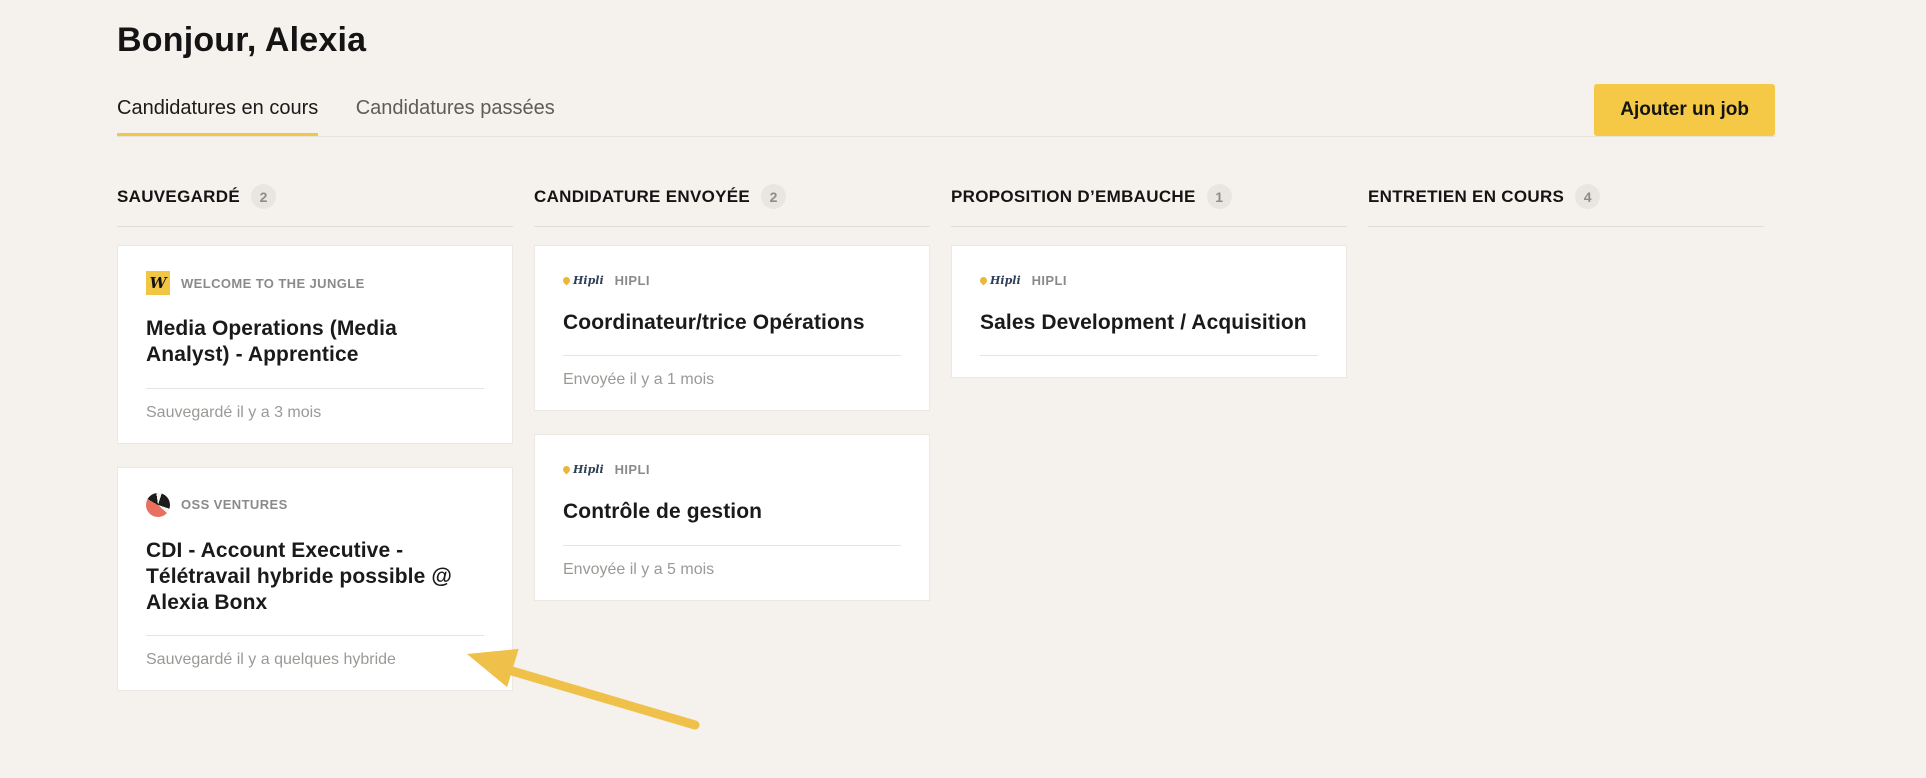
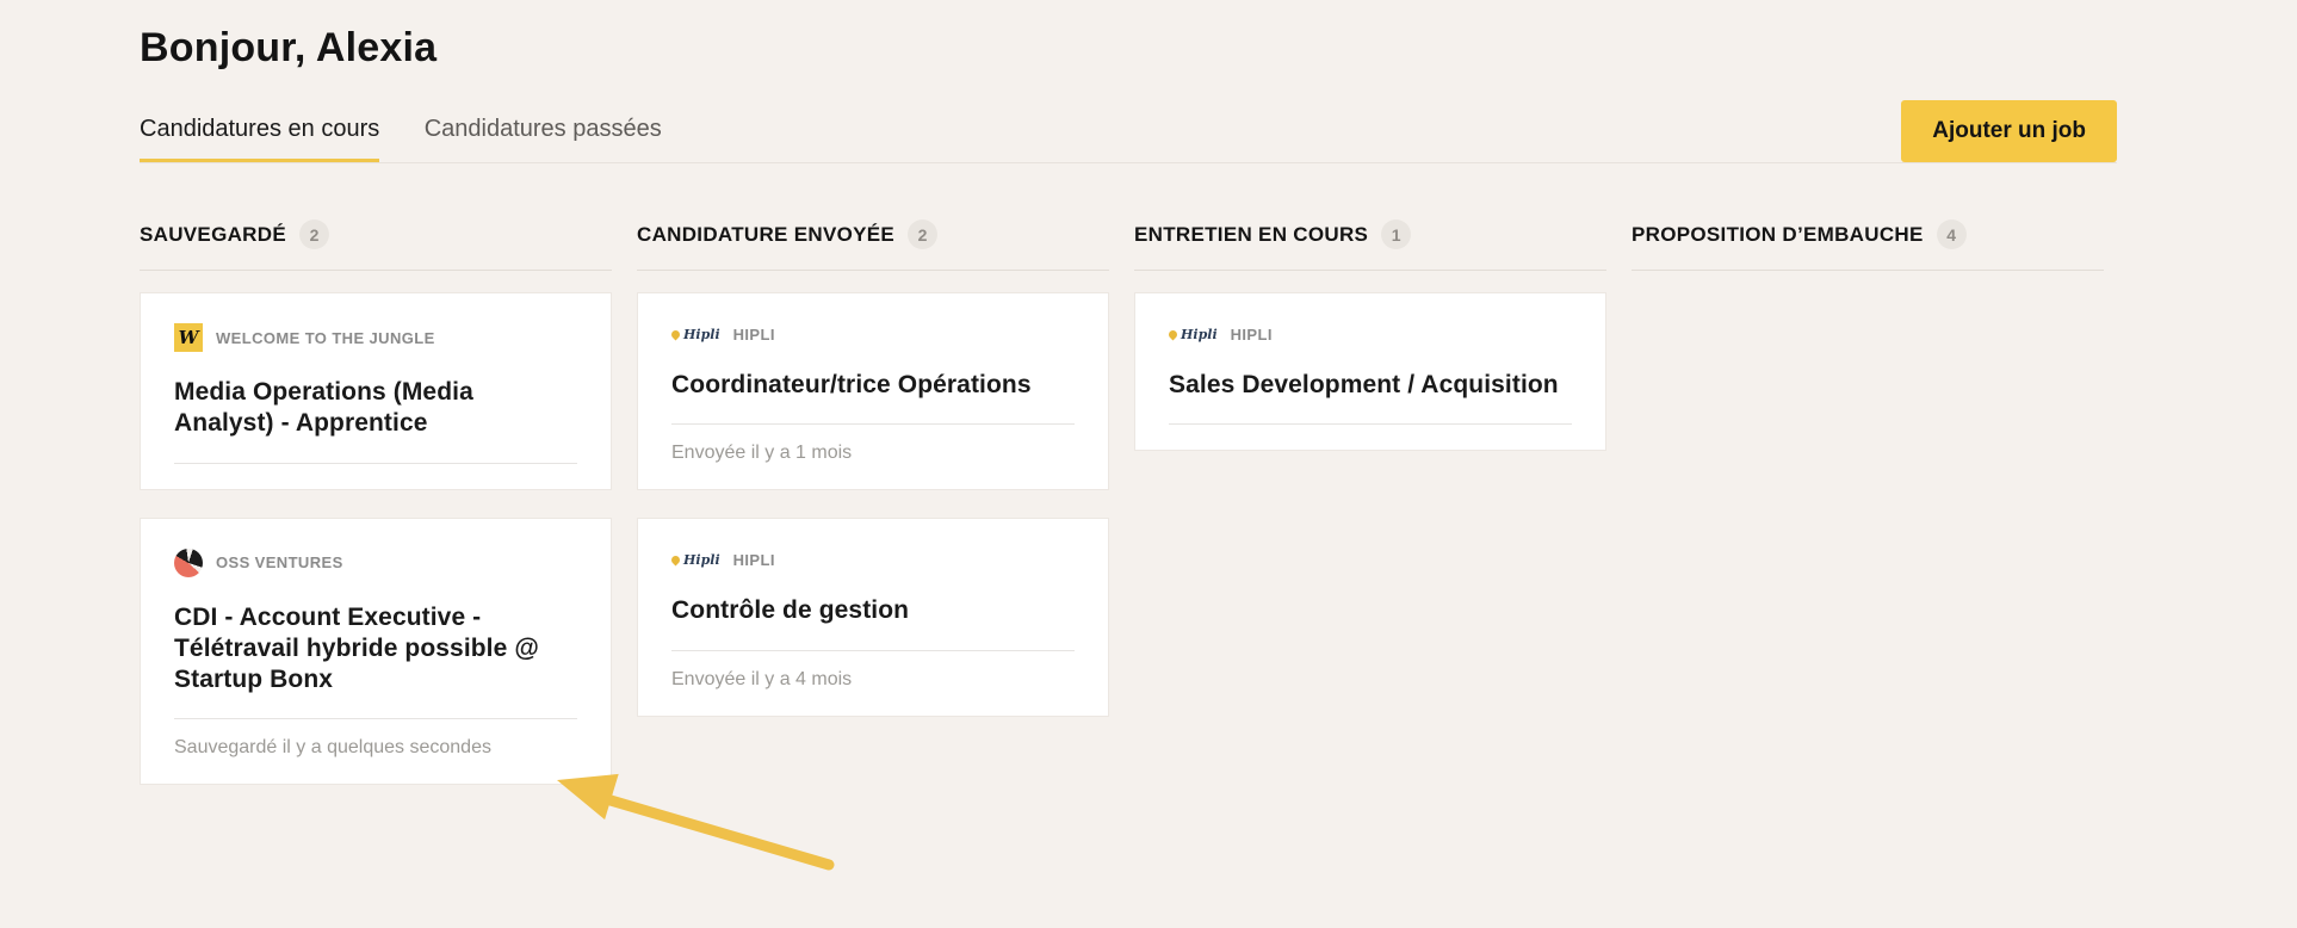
  Bonjour, Alexia
  Ajouter un job
  Candidatures en cours Candidatures passées
  SAUVEGARDÉ
  2
  W
  WELCOME TO THE JUNGLE
  Media Operations (Media Analyst) - Apprentice
- Sauvegardé il y a 3 mois
  OSS VENTURES
- CDI - Account Executive - Télétravail hybride possible @ Alexia Bonx
+ CDI - Account Executive - Télétravail hybride possible @ Startup Bonx
- Sauvegardé il y a quelques hybride
+ Sauvegardé il y a quelques secondes
  CANDIDATURE ENVOYÉE
  2
  Hipli
  HIPLI
  Coordinateur/trice Opérations
  Envoyée il y a 1 mois
  Hipli
  HIPLI
  Contrôle de gestion
- Envoyée il y a 5 mois
+ Envoyée il y a 4 mois
- PROPOSITION D’EMBAUCHE
+ ENTRETIEN EN COURS
  1
  Hipli
  HIPLI
  Sales Development / Acquisition
- ENTRETIEN EN COURS
+ PROPOSITION D’EMBAUCHE
  4
